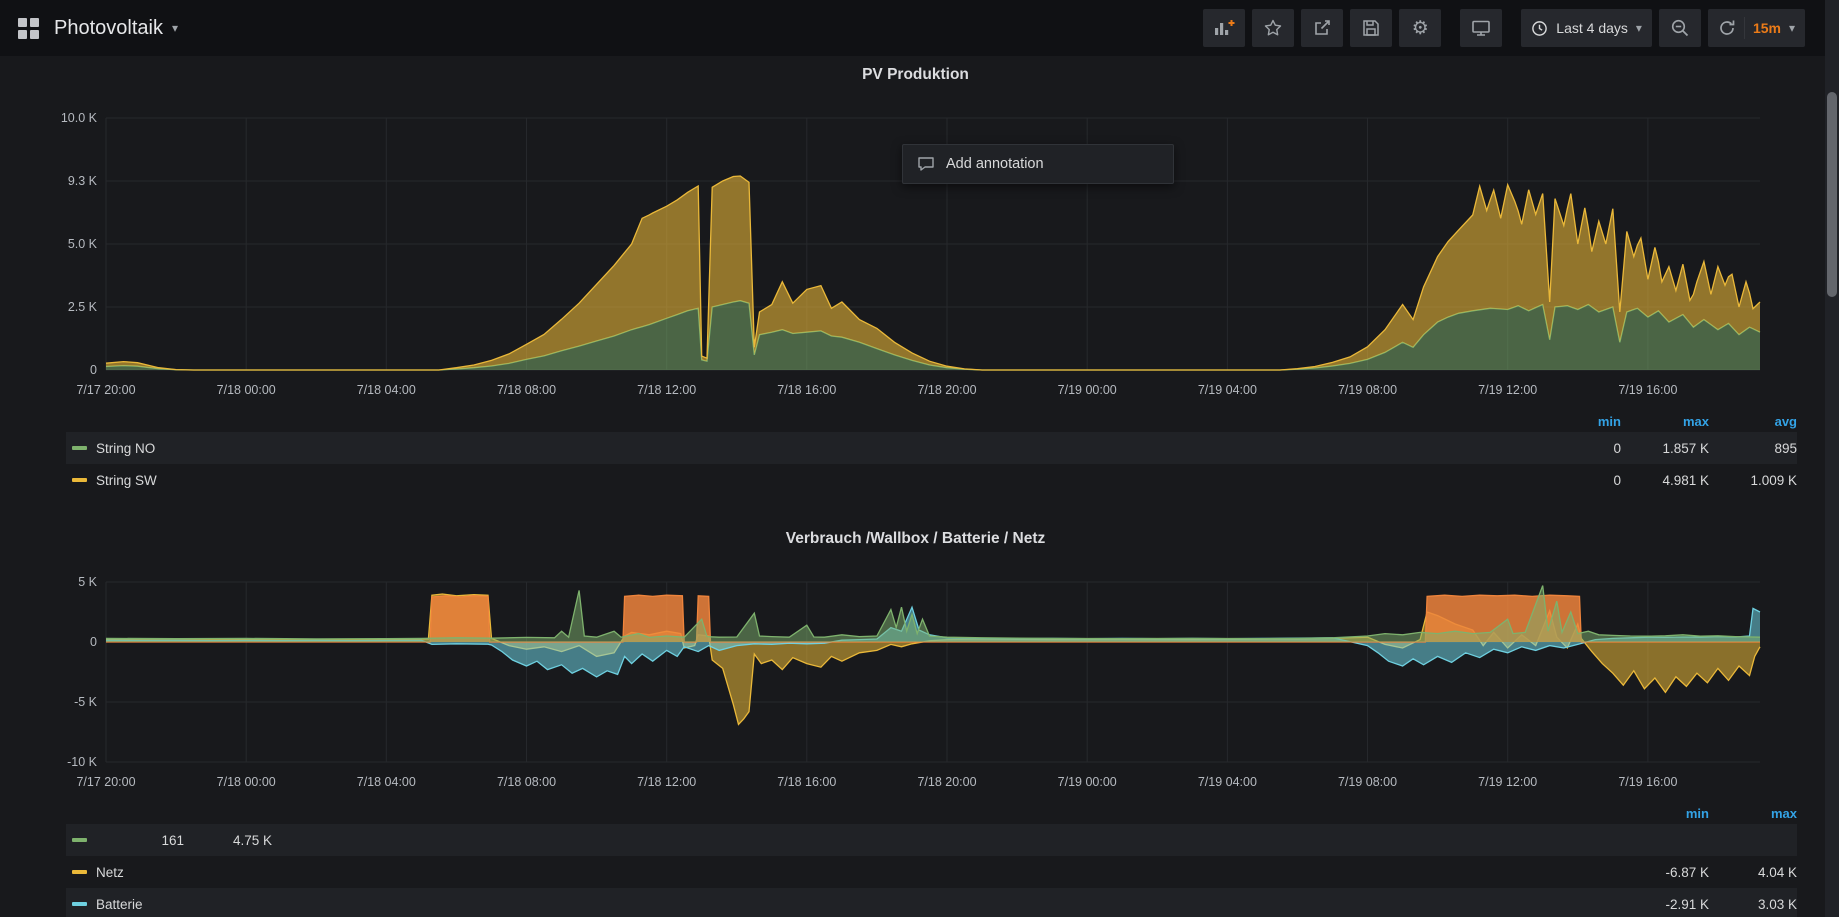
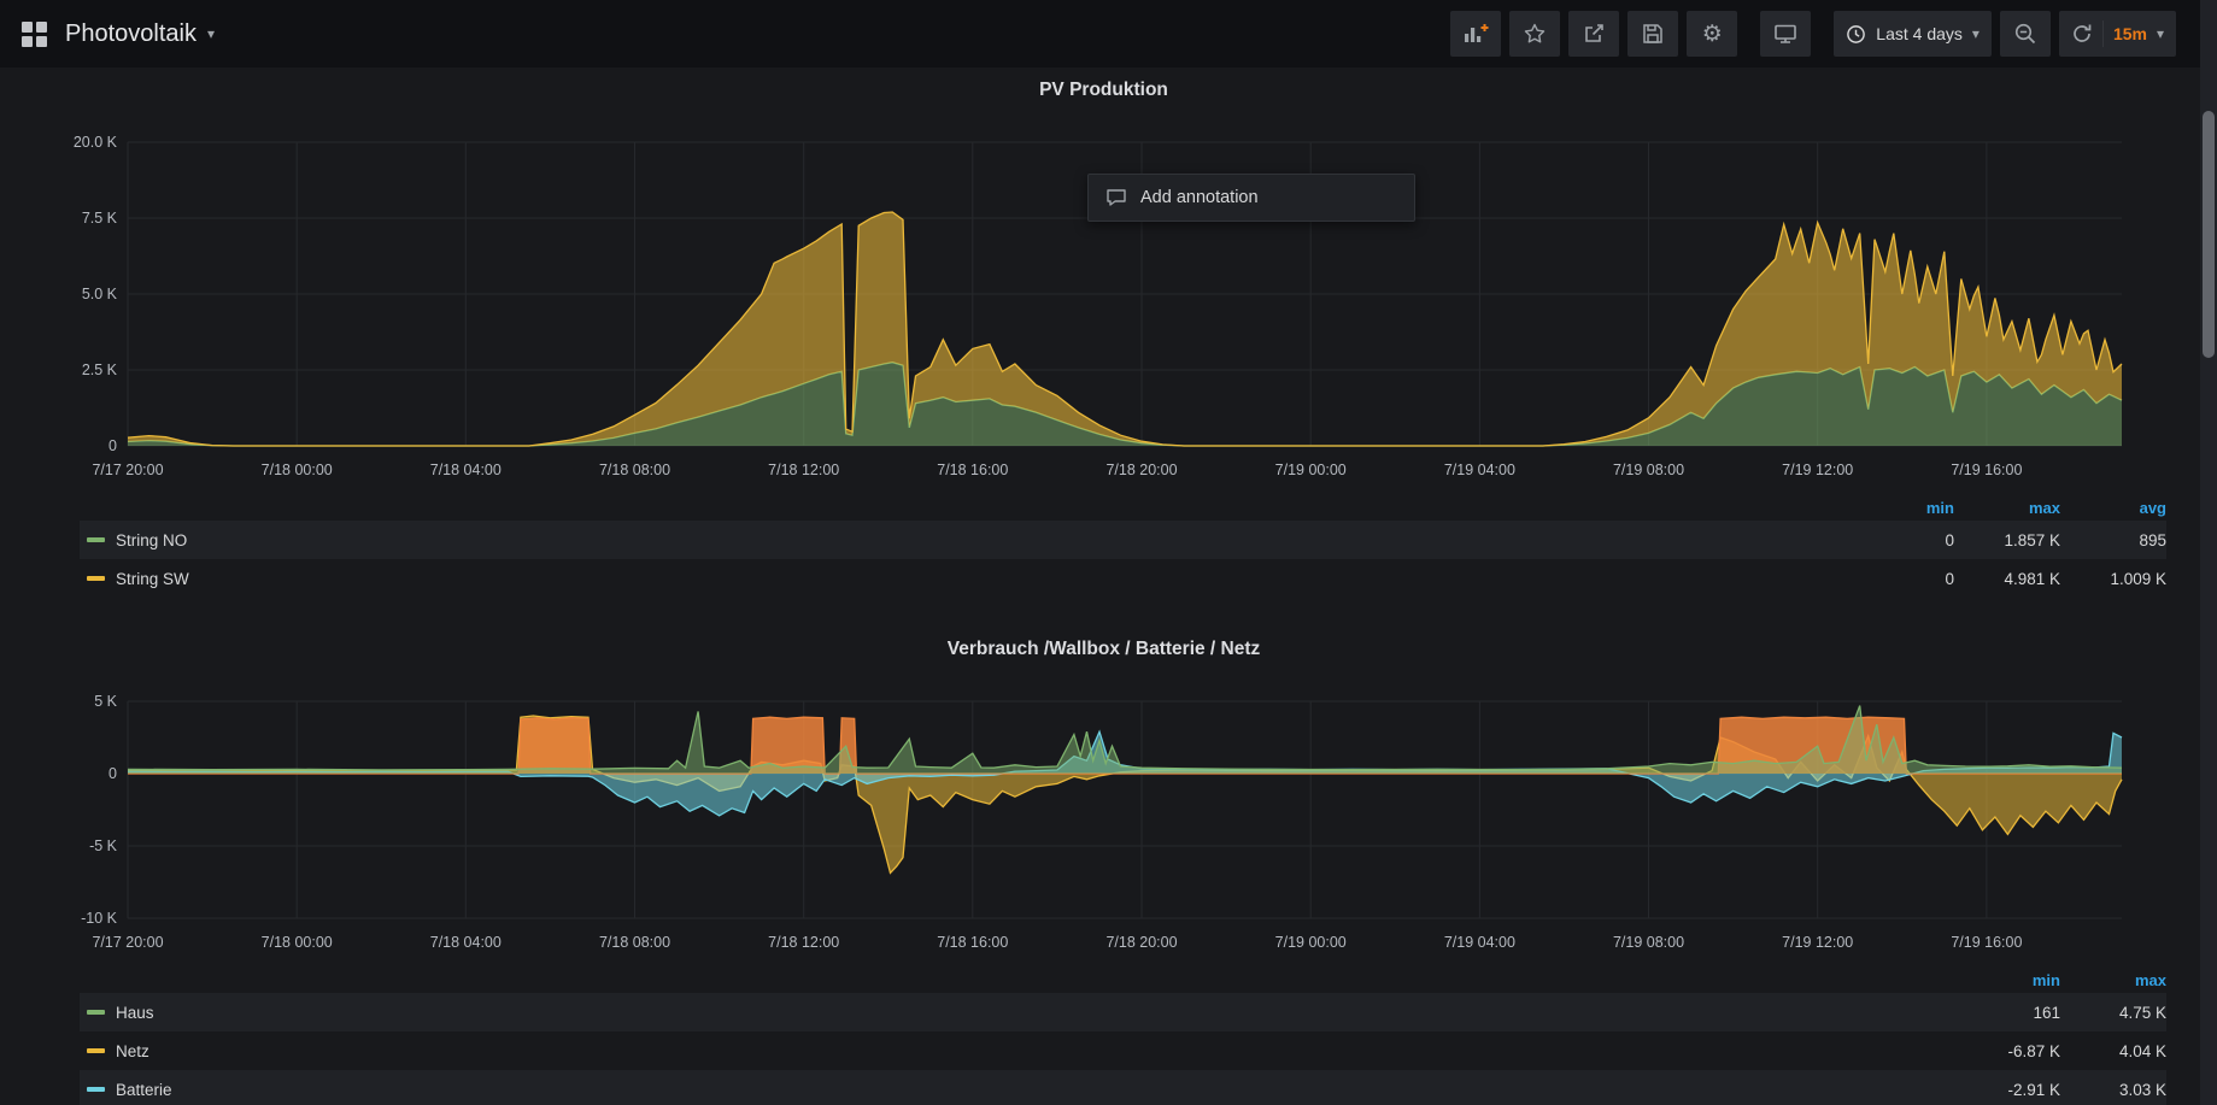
  Photovoltaik
  ▾
  ⚙
  Last 4 days
  ▾
  15m
  ▾
  PV Produktion
  7/17 20:00
  7/18 00:00
  7/18 04:00
  7/18 08:00
  7/18 12:00
  7/18 16:00
  7/18 20:00
  7/19 00:00
  7/19 04:00
  7/19 08:00
  7/19 12:00
  7/19 16:00
  0
  2.5 K
  5.0 K
- 9.3 K
+ 7.5 K
- 10.0 K
+ 20.0 K
  Add annotation
  min
  max
  avg
  String NO
  0
  1.857 K
  895
  String SW
  0
  4.981 K
  1.009 K
  Verbrauch /Wallbox / Batterie / Netz
  7/17 20:00
  7/18 00:00
  7/18 04:00
  7/18 08:00
  7/18 12:00
  7/18 16:00
  7/18 20:00
  7/19 00:00
  7/19 04:00
  7/19 08:00
  7/19 12:00
  7/19 16:00
  -10 K
  -5 K
  0
  5 K
  min
  max
+ Haus
  161
  4.75 K
  Netz
  -6.87 K
  4.04 K
  Batterie
  -2.91 K
  3.03 K
